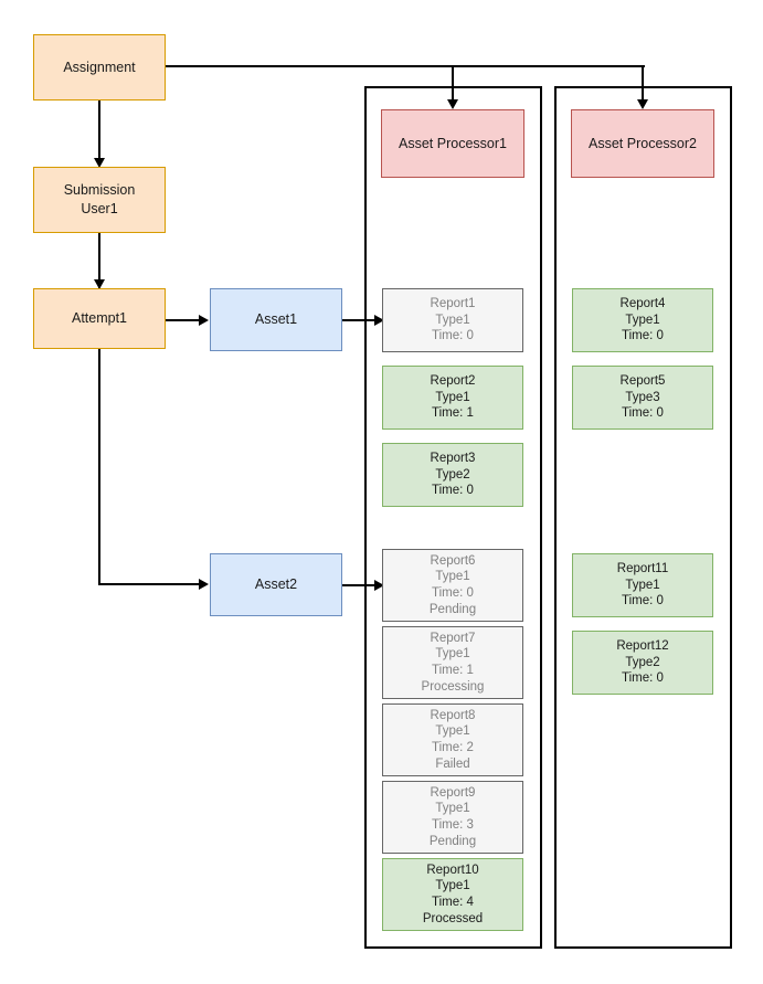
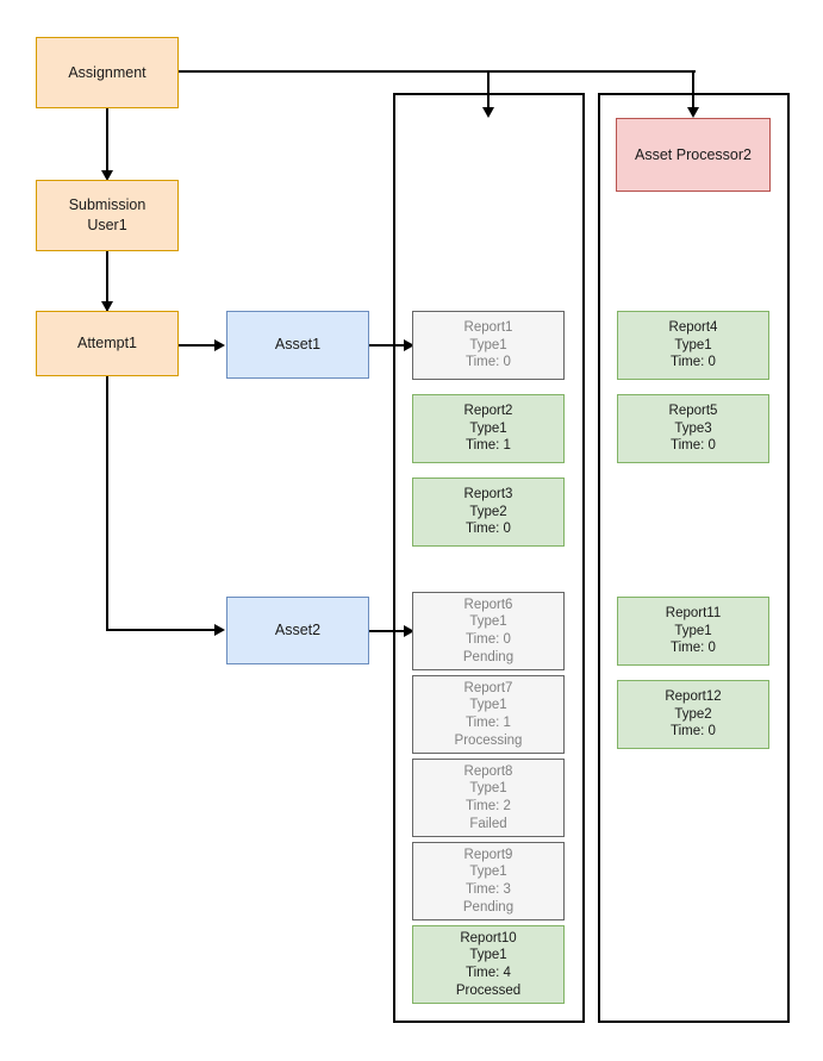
  Assignment
  Submission
  User1
  Attempt1
  Asset1
  Asset2
- Asset Processor1
  Asset Processor2
  Report1
  Type1
  Time: 0
  Report2
  Type1
  Time: 1
  Report3
  Type2
  Time: 0
  Report4
  Type1
  Time: 0
  Report5
  Type3
  Time: 0
  Report6
  Type1
  Time: 0
  Pending
  Report7
  Type1
  Time: 1
  Processing
  Report8
  Type1
  Time: 2
  Failed
  Report9
  Type1
  Time: 3
  Pending
  Report10
  Type1
  Time: 4
  Processed
  Report11
  Type1
  Time: 0
  Report12
  Type2
  Time: 0
